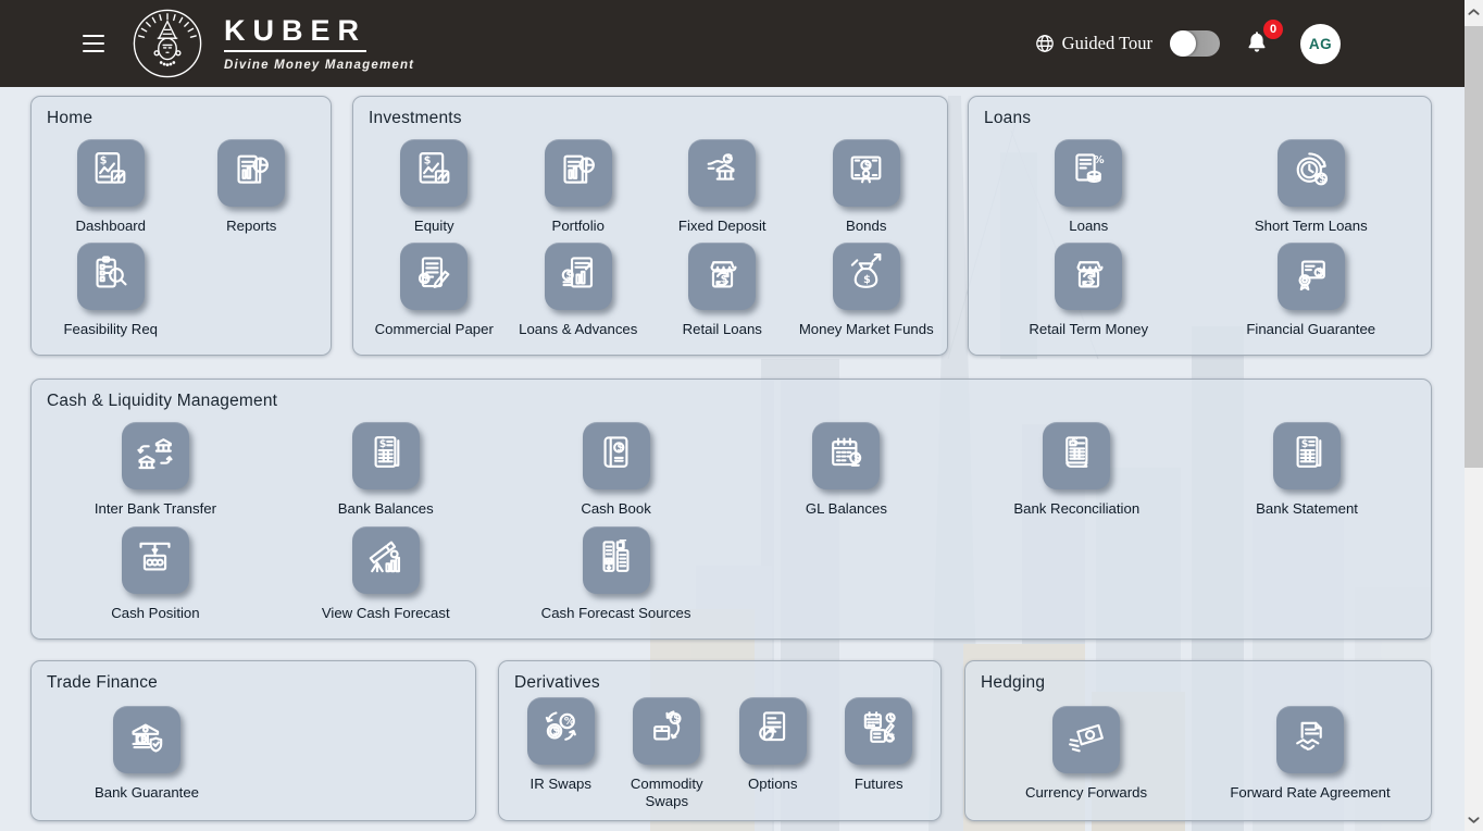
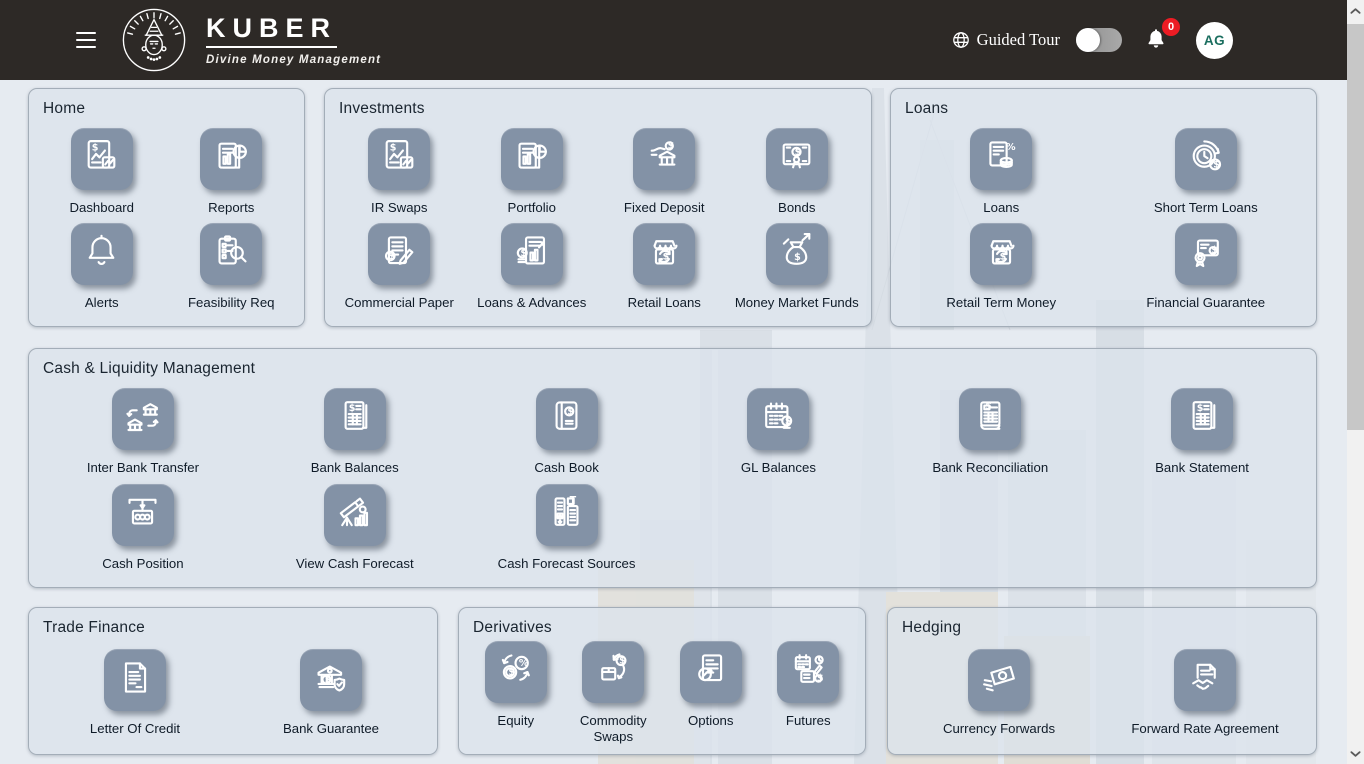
  KUBER
  Divine Money Management
  Guided Tour
  0
  AG
  Home
  $
  Dashboard
  Reports
+ Alerts
  Feasibility Req
  Investments
  $
- Equity
+ IR Swaps
  Portfolio
  $
  Fixed Deposit
  $
  Bonds
  $
  Commercial Paper
  $
  Loans & Advances
  $
  Retail Loans
  $
  Money Market Funds
  Loans
  %
  Loans
  $
  Short Term Loans
  $
  Retail Term Money
  $
  Financial Guarantee
  Cash & Liquidity Management
  Inter Bank Transfer
  $
  Bank Balances
  $
  Cash Book
  $
  GL Balances
  $
  Bank Reconciliation
  $
  Bank Statement
  Cash Position
  View Cash Forecast
  T
  Cash Forecast Sources
  Trade Finance
+ Letter Of Credit
  $
  Bank Guarantee
  Derivatives
  $
  %
- IR Swaps
+ Equity
  $
  Commodity Swaps
  Options
  $
  Futures
  Hedging
  Currency Forwards
  Forward Rate Agreement
